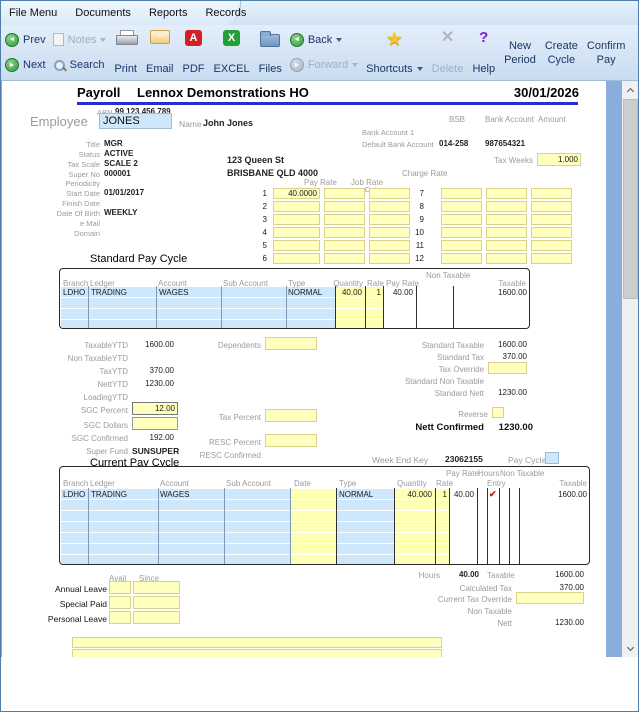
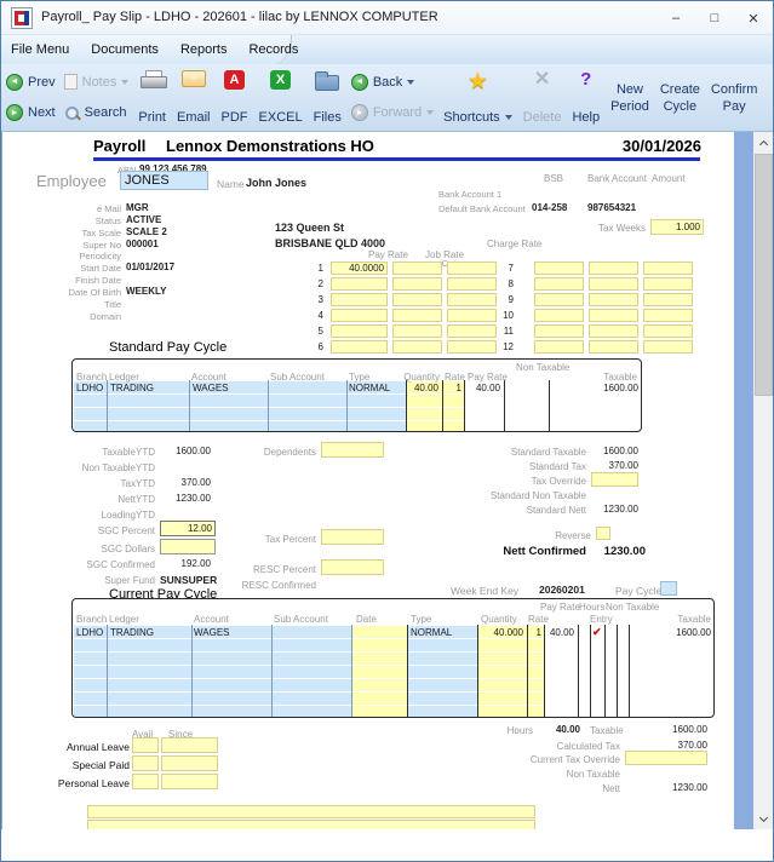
+ Payroll_ Pay Slip - LDHO - 202601 - lilac by LENNOX COMPUTER
+ –
+ □
+ ✕
  File Menu
  Documents
  Reports
  Records
  Prev
  Next
  Notes
  Search
  Print
  Email
  PDF
  EXCEL
  Files
  Back
  Forward
  Shortcuts
  Delete
  Help
  New
  Period
  Create
  Cycle
  Confirm
  Pay
  Payroll
  Lennox Demonstrations HO
  30/01/2026
  99 123 456 789
  Employee
  JONES
  Name
  John Jones
  BSB
  Bank Account
  Amount
  Bank Account 1
  Default Bank Account
  014-258
  987654321
- Title
+ e Mail
  MGR
  Status
  ACTIVE
  Tax Scale
  SCALE 2
  Super No
  000001
  Periodicity
  Start Date
  01/01/2017
  Finish Date
  Date Of Birth
  WEEKLY
- e Mail
+ Title
  Domain
  123 Queen St
  BRISBANE QLD 4000
  Tax Weeks
  1.000
  Charge Rate
  Pay Rate
  Job Rate
  1
  40.0000
  2
  3
  4
  5
  6
  7
  8
  9
  10
  11
  12
  Standard Pay Cycle
  Non Taxable
  Branch
  Ledger
  Account
  Sub Account
  Type
  Quantity
  Rate
  Pay Rate
  Taxable
  LDHO
  TRADING
  WAGES
  NORMAL
  40.00
  1
  40.00
  1600.00
  TaxableYTD
  1600.00
  Non TaxableYTD
  TaxYTD
  370.00
  NettYTD
  1230.00
  LoadingYTD
  SGC Percent
  12.00
  SGC Dollars
  SGC Confirmed
  192.00
  Super Fund
  SUNSUPER
  Dependents
  Tax Percent
  RESC Percent
  RESC Confirmed
  Standard Taxable
  1600.00
  Standard Tax
  370.00
  Tax Override
  Standard Non Taxable
  Standard Nett
  1230.00
  Reverse
  Nett Confirmed
  1230.00
  Week End Key
- 23062155
+ 20260201
  Pay Cycle
  Current Pay Cycle
  Pay Rate
  Hours
  Non Taxable
  Branch
  Ledger
  Account
  Sub Account
  Date
  Type
  Quantity
  Rate
  Entry
  Taxable
  LDHO
  TRADING
  WAGES
  NORMAL
  40.000
  1
  40.00
  ✔
  1600.00
  Hours
  40.00
  Taxable
  1600.00
  Calculated Tax
  370.00
  Current Tax Override
  Non Taxable
  Nett
  1230.00
  Avail
  Since
  Annual Leave
  Special Paid
  Personal Leave
